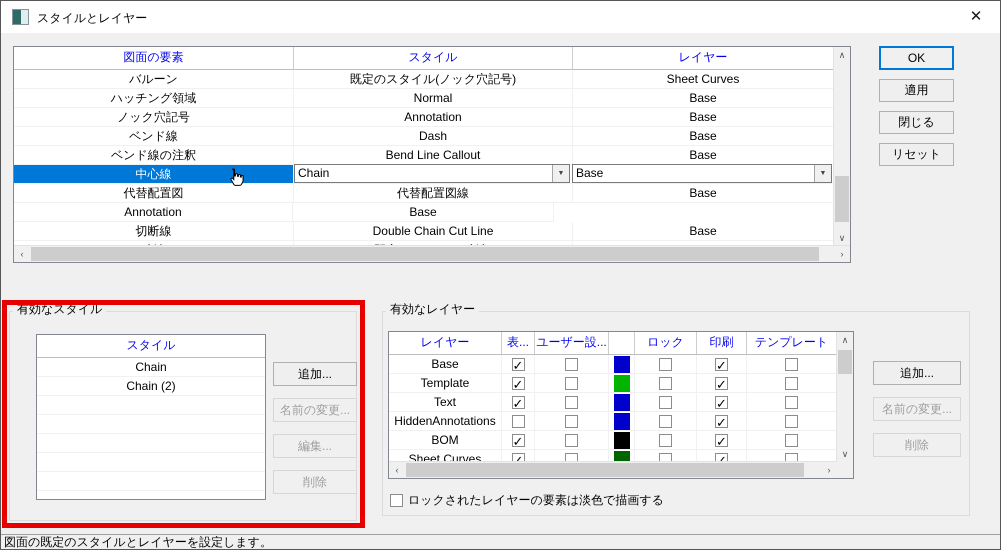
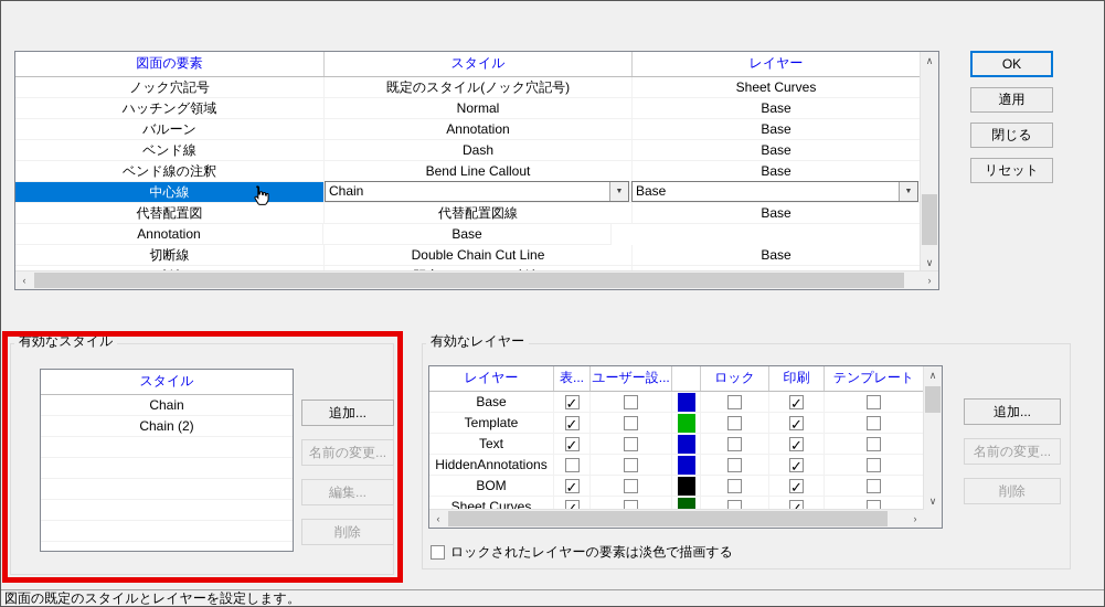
- スタイルとレイヤー
- ✕
  図面の要素
  スタイル
  レイヤー
- バルーン
+ ノック穴記号
  既定のスタイル(ノック穴記号)
  Sheet Curves
  ハッチング領域
  Normal
  Base
- ノック穴記号
+ バルーン
  Annotation
  Base
  ベンド線
  Dash
  Base
  ベンド線の注釈
  Bend Line Callout
  Base
  中心線
  代替配置図
  代替配置図線
  Base
  Annotation
  Base
  切断線
  Double Chain Cut Line
  Base
  Chain
  Base
  ∧
  ∨
  ‹
  ›
  OK
  適用
  閉じる
  リセット
  有効なスタイル
  スタイル
  Chain
  Chain (2)
  追加...
  名前の変更...
  編集...
  削除
  有効なレイヤー
  レイヤー
  表...
  ユーザー設...
  ロック
  印刷
  テンプレート
  Base
  Template
  Text
  HiddenAnnotations
  BOM
  Sheet Curves
  ∧
  ∨
  ‹
  ›
  ロックされたレイヤーの要素は淡色で描画する
  追加...
  名前の変更...
  削除
  図面の既定のスタイルとレイヤーを設定します。
